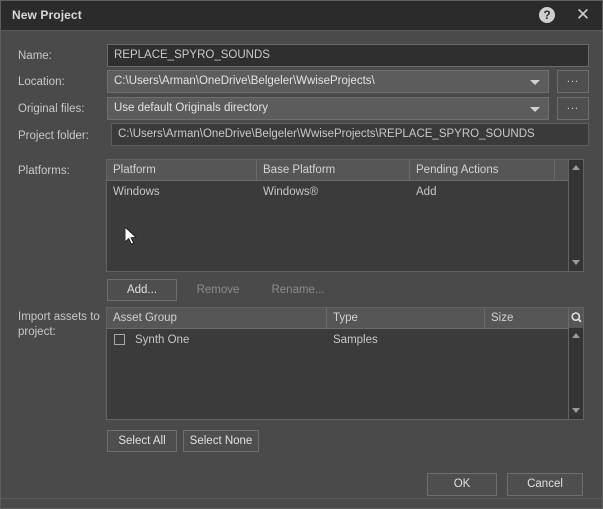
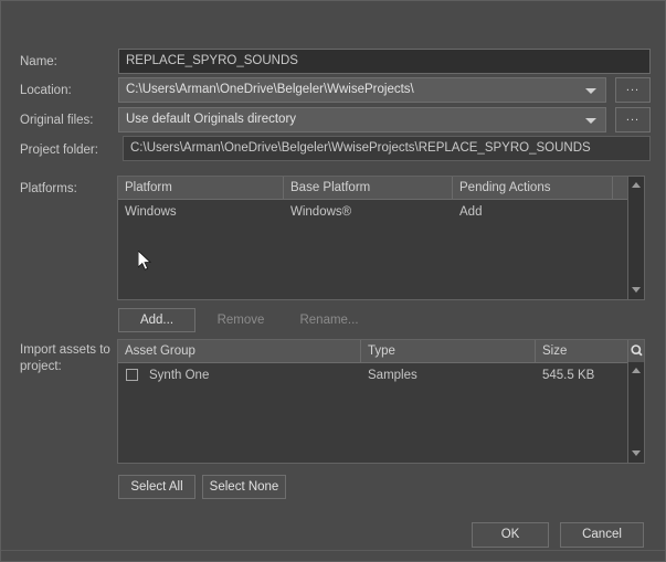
- New Project
- ?
- ✕
  Name:
  REPLACE_SPYRO_SOUNDS
  Location:
  C:\Users\Arman\OneDrive\Belgeler\WwiseProjects\
  ...
  Original files:
  Use default Originals directory
  ...
  Project folder:
  C:\Users\Arman\OneDrive\Belgeler\WwiseProjects\REPLACE_SPYRO_SOUNDS
  Platforms:
  Platform
  Base Platform
  Pending Actions
  Windows
  Windows®
  Add
  Add...
  Remove
  Rename...
  Import assets to
  project:
  Asset Group
  Type
  Size
  Synth One
  Samples
+ 545.5 KB
  Select All
  Select None
  OK
  Cancel
